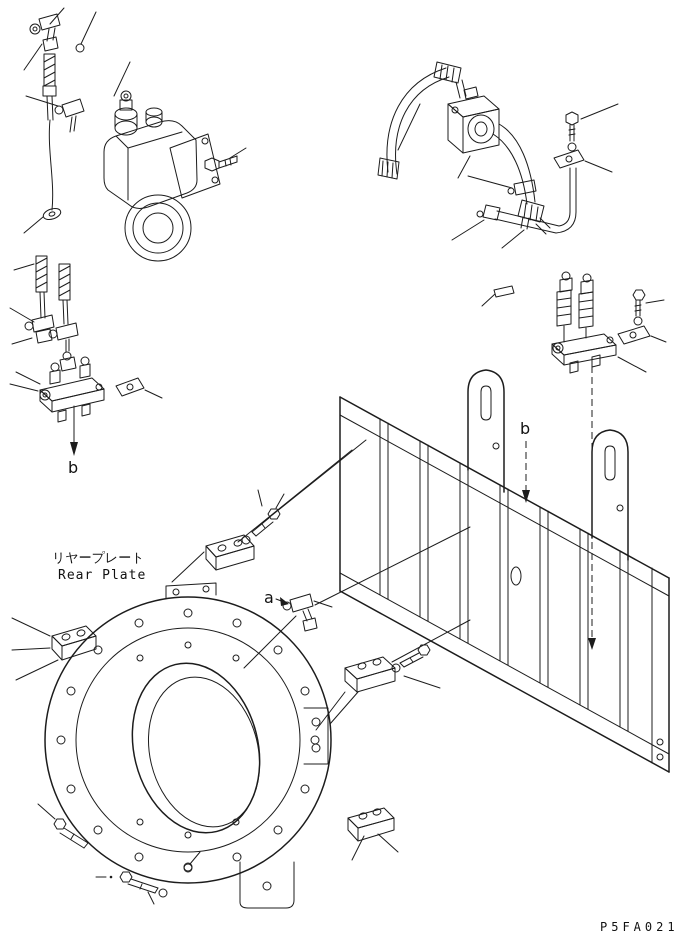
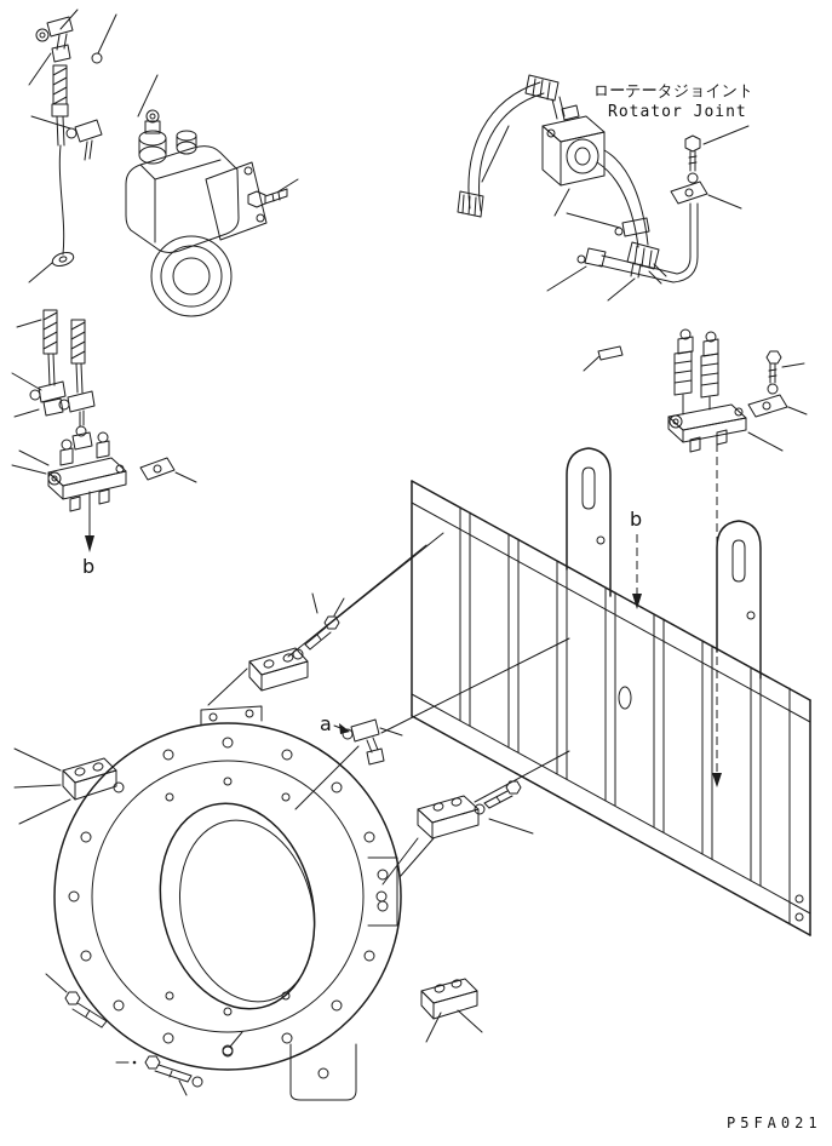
  b
+ ローテータジョイント
+ Rotator Joint
  b
- リヤープレート
- Rear Plate
  a
  P5FA021
